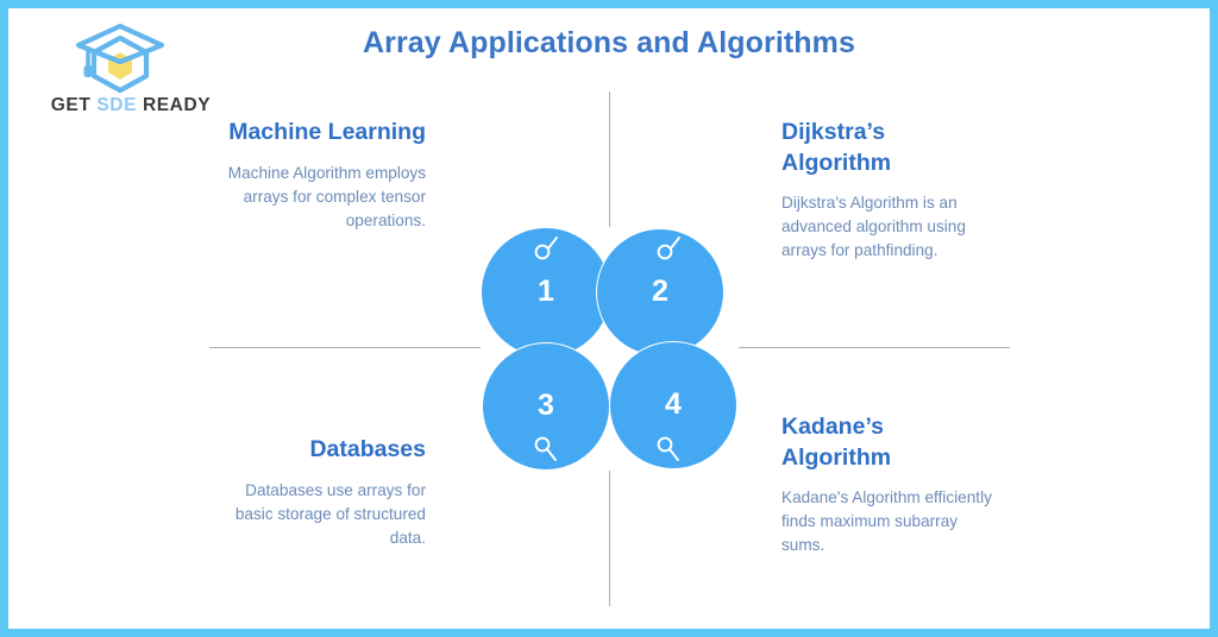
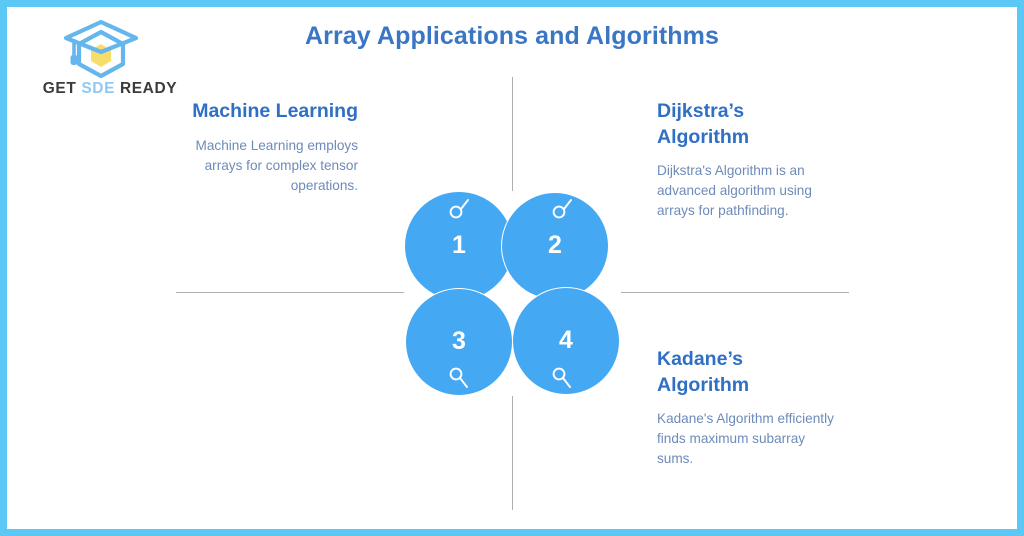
  GET SDE READY
  Array Applications and Algorithms
  Machine Learning
- Machine Algorithm employs arrays for complex tensor operations.
+ Machine Learning employs arrays for complex tensor operations.
  Dijkstra’s Algorithm
  Dijkstra's Algorithm is an advanced algorithm using arrays for pathfinding.
- Databases
- Databases use arrays for basic storage of structured data.
  Kadane’s Algorithm
  Kadane's Algorithm efficiently finds maximum subarray sums.
  1
  2
  3
  4
